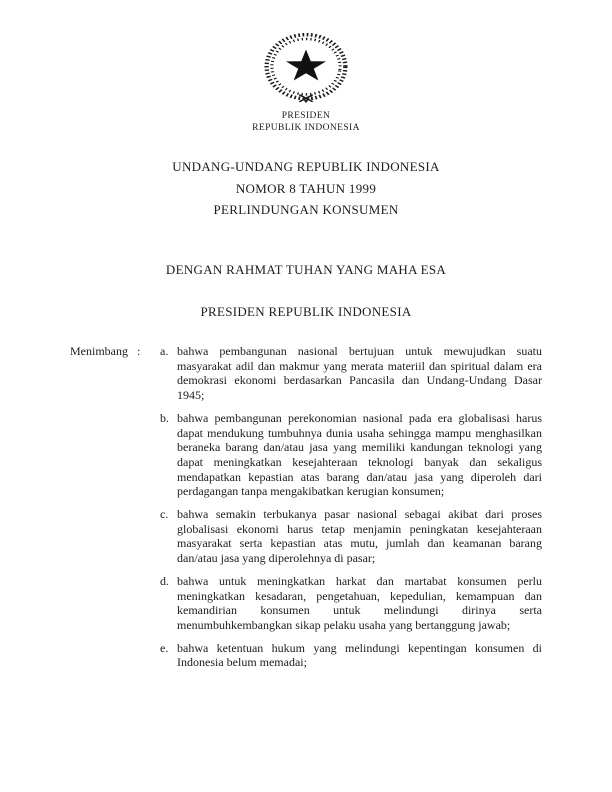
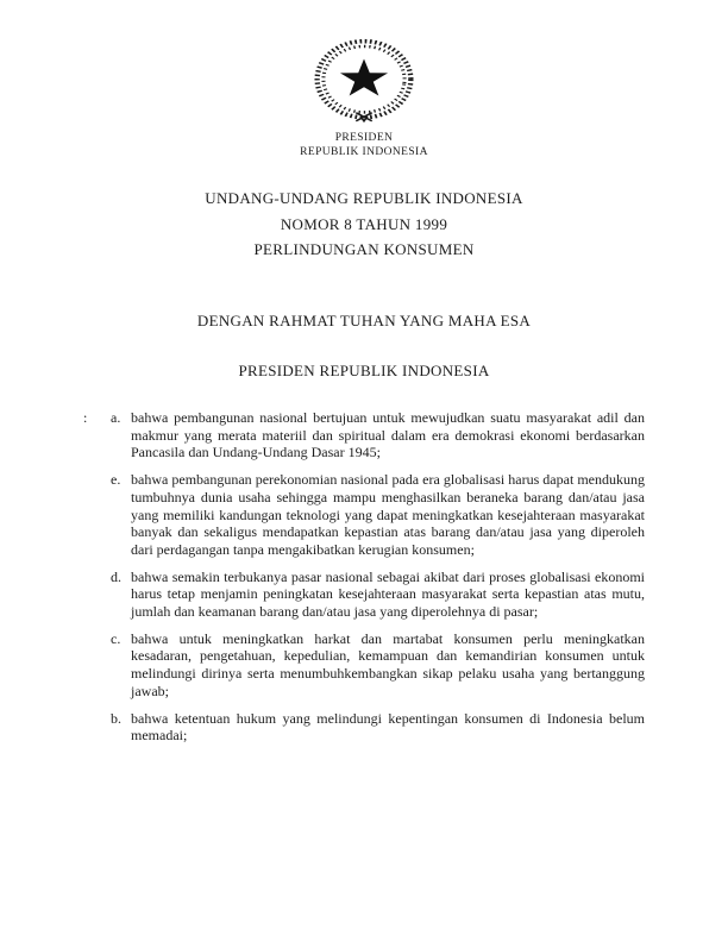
  PRESIDEN
  REPUBLIK INDONESIA
  UNDANG-UNDANG REPUBLIK INDONESIA
  NOMOR 8 TAHUN 1999
  PERLINDUNGAN KONSUMEN
  DENGAN RAHMAT TUHAN YANG MAHA ESA
  PRESIDEN REPUBLIK INDONESIA
- Menimbang
  :
  a.
  bahwa pembangunan nasional bertujuan untuk mewujudkan suatu masyarakat adil dan makmur yang merata materiil dan spiritual dalam era demokrasi ekonomi berdasarkan Pancasila dan Undang-Undang Dasar 1945;
- b.
+ e.
- bahwa pembangunan perekonomian nasional pada era globalisasi harus dapat mendukung tumbuhnya dunia usaha sehingga mampu menghasilkan beraneka barang dan/atau jasa yang memiliki kandungan teknologi yang dapat meningkatkan kesejahteraan teknologi banyak dan sekaligus mendapatkan kepastian atas barang dan/atau jasa yang diperoleh dari perdagangan tanpa mengakibatkan kerugian konsumen;
+ bahwa pembangunan perekonomian nasional pada era globalisasi harus dapat mendukung tumbuhnya dunia usaha sehingga mampu menghasilkan beraneka barang dan/atau jasa yang memiliki kandungan teknologi yang dapat meningkatkan kesejahteraan masyarakat banyak dan sekaligus mendapatkan kepastian atas barang dan/atau jasa yang diperoleh dari perdagangan tanpa mengakibatkan kerugian konsumen;
- c.
+ d.
  bahwa semakin terbukanya pasar nasional sebagai akibat dari proses globalisasi ekonomi harus tetap menjamin peningkatan kesejahteraan masyarakat serta kepastian atas mutu, jumlah dan keamanan barang dan/atau jasa yang diperolehnya di pasar;
- d.
+ c.
  bahwa untuk meningkatkan harkat dan martabat konsumen perlu meningkatkan kesadaran, pengetahuan, kepedulian, kemampuan dan kemandirian konsumen untuk melindungi dirinya serta menumbuhkembangkan sikap pelaku usaha yang bertanggung jawab;
- e.
+ b.
  bahwa ketentuan hukum yang melindungi kepentingan konsumen di Indonesia belum memadai;
